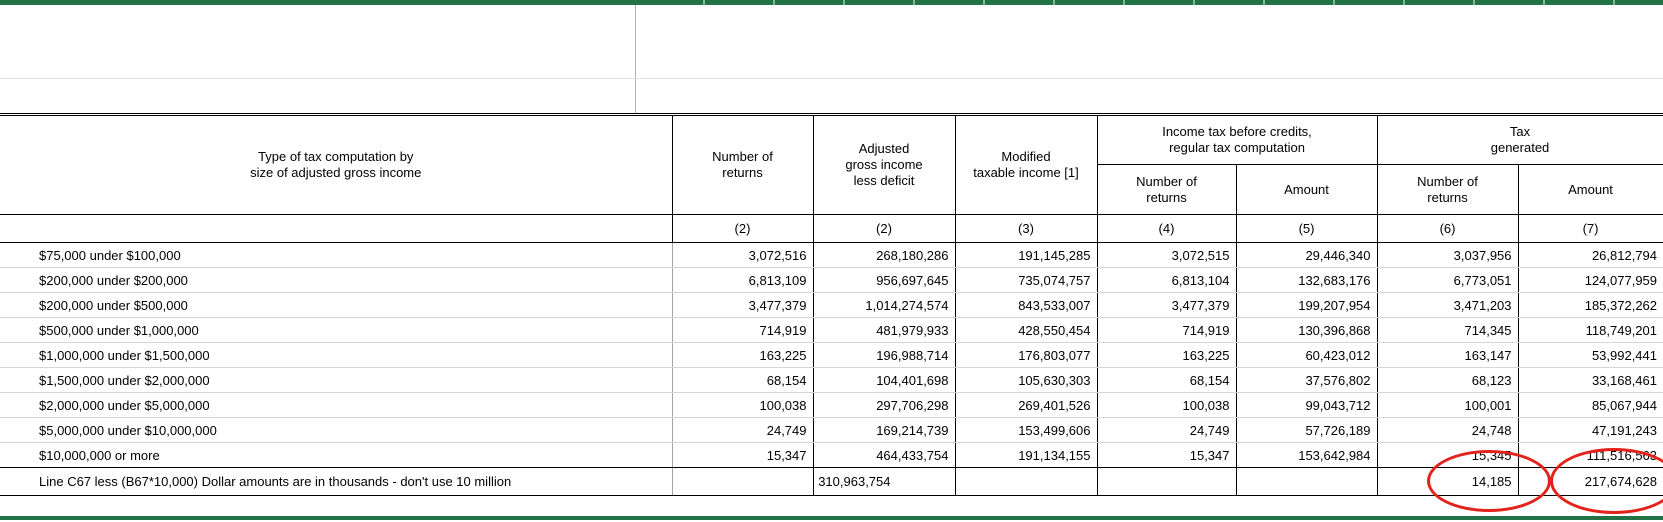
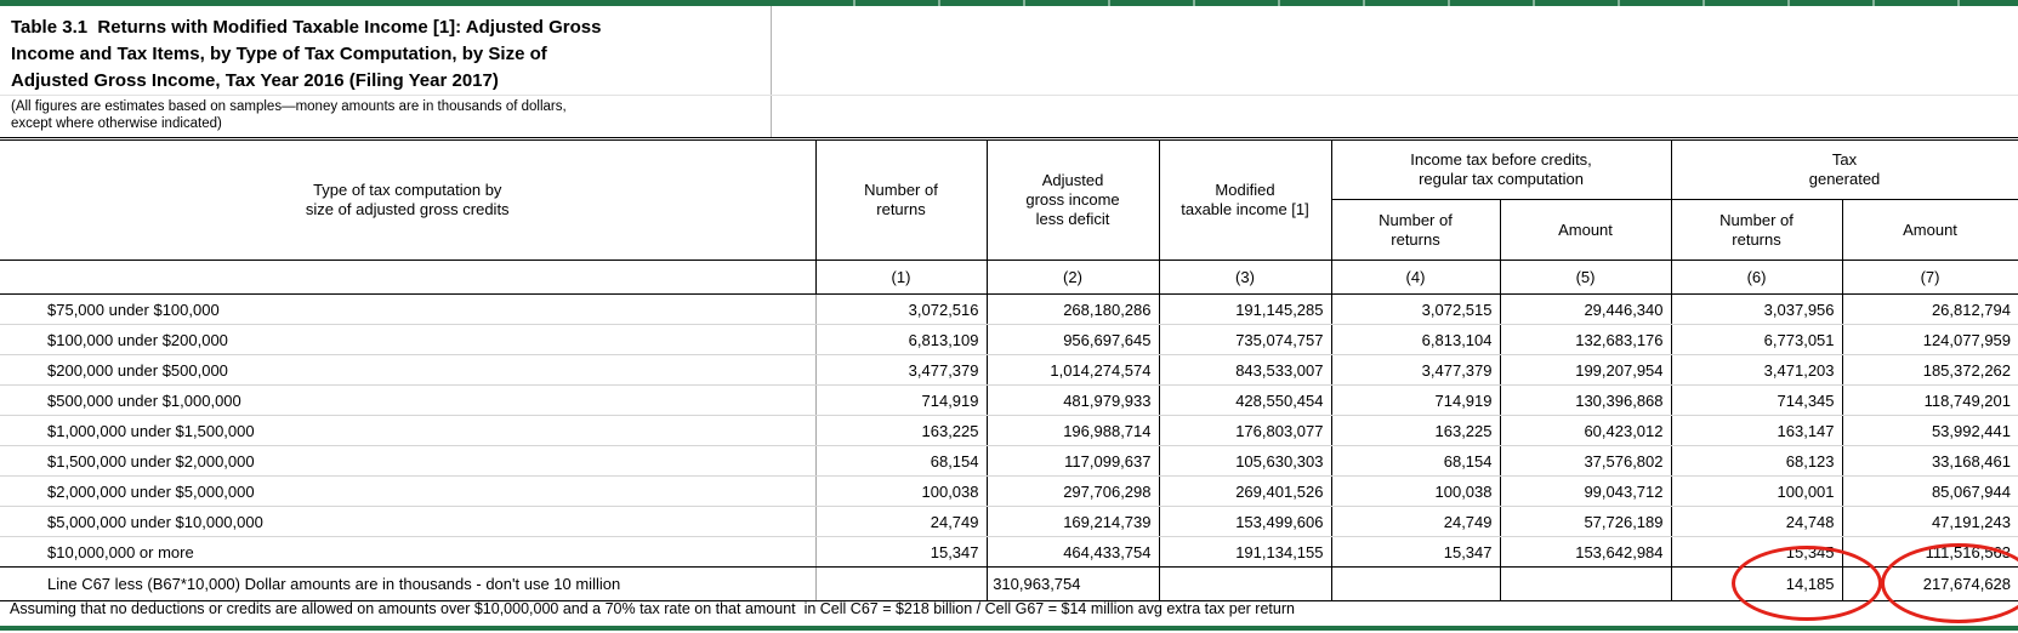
+ Table 3.1 Returns with Modified Taxable Income [1]: Adjusted Gross
+ Income and Tax Items, by Type of Tax Computation, by Size of
+ Adjusted Gross Income, Tax Year 2016 (Filing Year 2017)
+ (All figures are estimates based on samples—money amounts are in thousands of dollars,
+ except where otherwise indicated)
- Type of tax computation by size of adjusted gross income	Number of returns	Adjusted gross income less deficit	Modified taxable income [1]	Income tax before credits, regular tax computation	Tax generated
+ Type of tax computation by size of adjusted gross credits	Number of returns	Adjusted gross income less deficit	Modified taxable income [1]	Income tax before credits, regular tax computation	Tax generated
  Number of returns	Amount	Number of returns	Amount
- 	(2)	(2)	(3)	(4)	(5)	(6)	(7)
+ 	(1)	(2)	(3)	(4)	(5)	(6)	(7)
  $75,000 under $100,000	3,072,516	268,180,286	191,145,285	3,072,515	29,446,340	3,037,956	26,812,794
- $200,000 under $200,000	6,813,109	956,697,645	735,074,757	6,813,104	132,683,176	6,773,051	124,077,959
+ $100,000 under $200,000	6,813,109	956,697,645	735,074,757	6,813,104	132,683,176	6,773,051	124,077,959
  $200,000 under $500,000	3,477,379	1,014,274,574	843,533,007	3,477,379	199,207,954	3,471,203	185,372,262
  $500,000 under $1,000,000	714,919	481,979,933	428,550,454	714,919	130,396,868	714,345	118,749,201
  $1,000,000 under $1,500,000	163,225	196,988,714	176,803,077	163,225	60,423,012	163,147	53,992,441
- $1,500,000 under $2,000,000	68,154	104,401,698	105,630,303	68,154	37,576,802	68,123	33,168,461
+ $1,500,000 under $2,000,000	68,154	117,099,637	105,630,303	68,154	37,576,802	68,123	33,168,461
  $2,000,000 under $5,000,000	100,038	297,706,298	269,401,526	100,038	99,043,712	100,001	85,067,944
  $5,000,000 under $10,000,000	24,749	169,214,739	153,499,606	24,749	57,726,189	24,748	47,191,243
  $10,000,000 or more	15,347	464,433,754	191,134,155	15,347	153,642,984	15,345	111,516,563
  Line C67 less (B67*10,000) Dollar amounts are in thousands - don't use 10 million		310,963,754				14,185	217,674,628
+ Assuming that no deductions or credits are allowed on amounts over $10,000,000 and a 70% tax rate on that amount in Cell C67 = $218 billion / Cell G67 = $14 million avg extra tax per return
